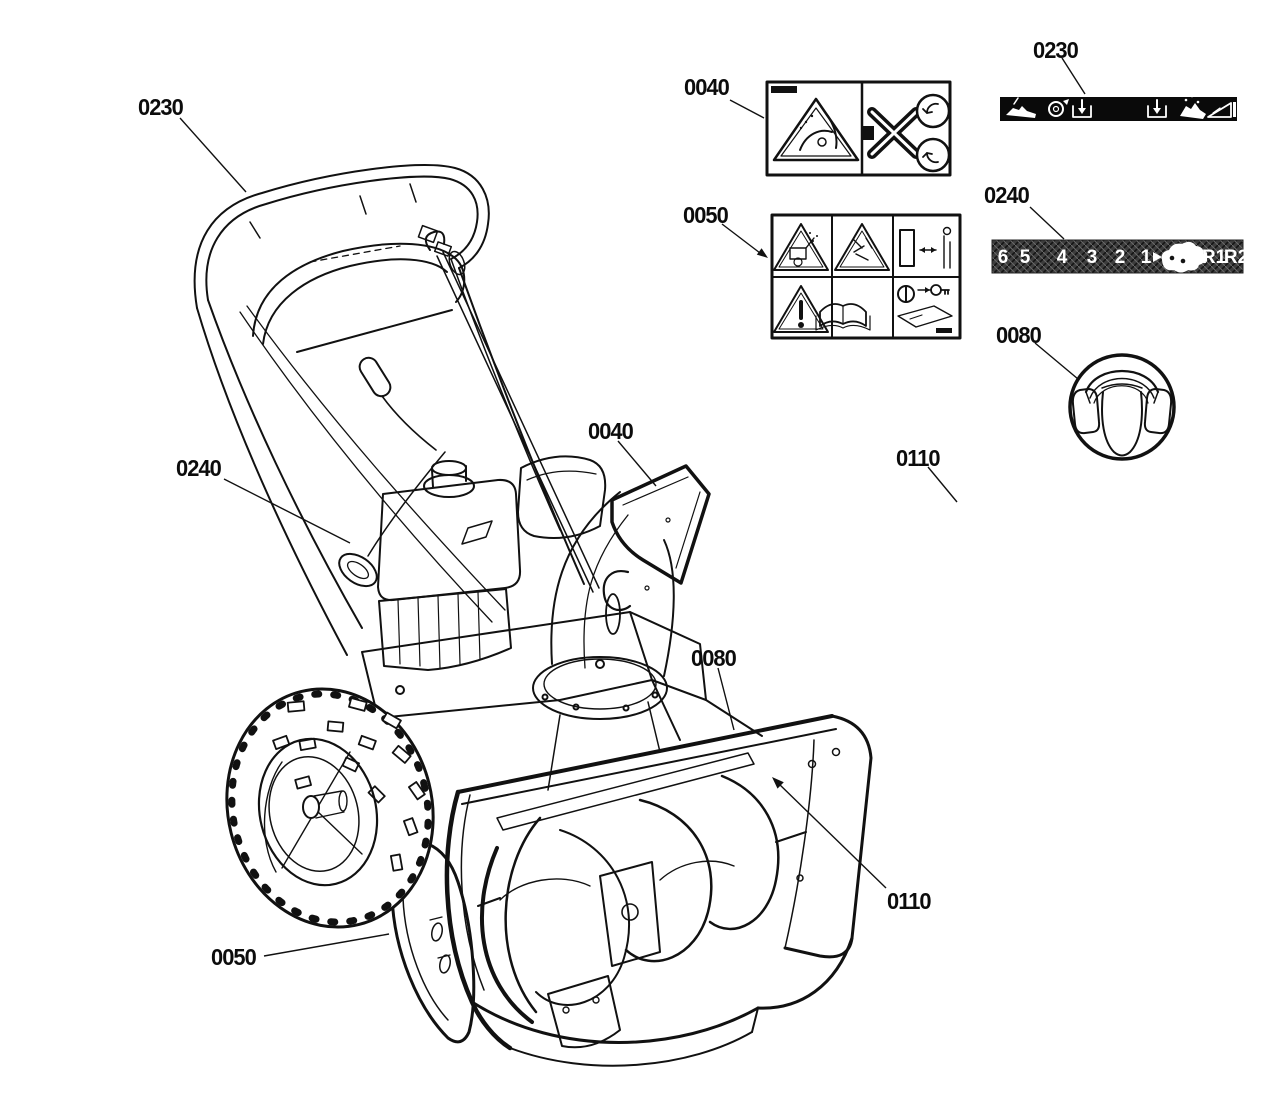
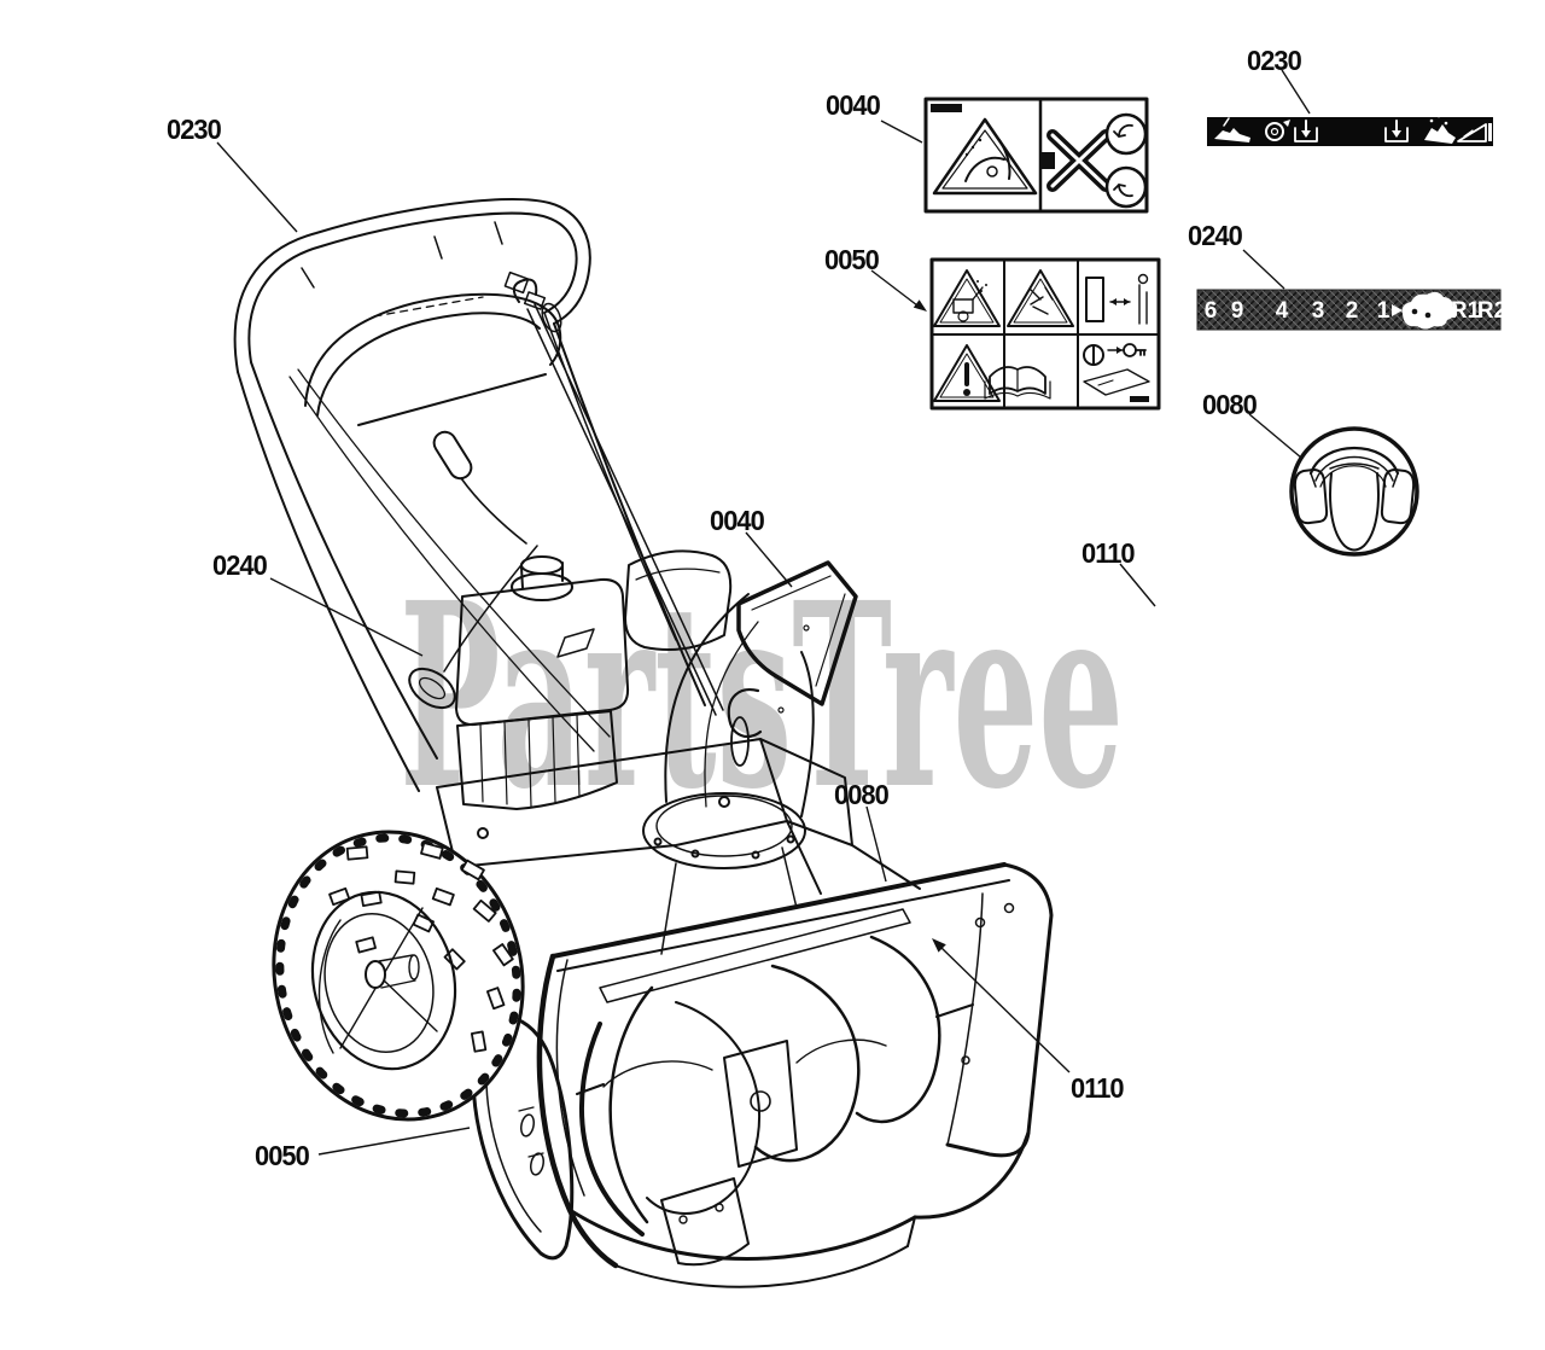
+ PartsTree
  6
- 5
+ 9
  4
  3
  2
  1
  R1
  R2
  0230
  0240
  0050
  0040
  0080
  0110
  0040
  0050
  0230
  0240
  0080
  0110
